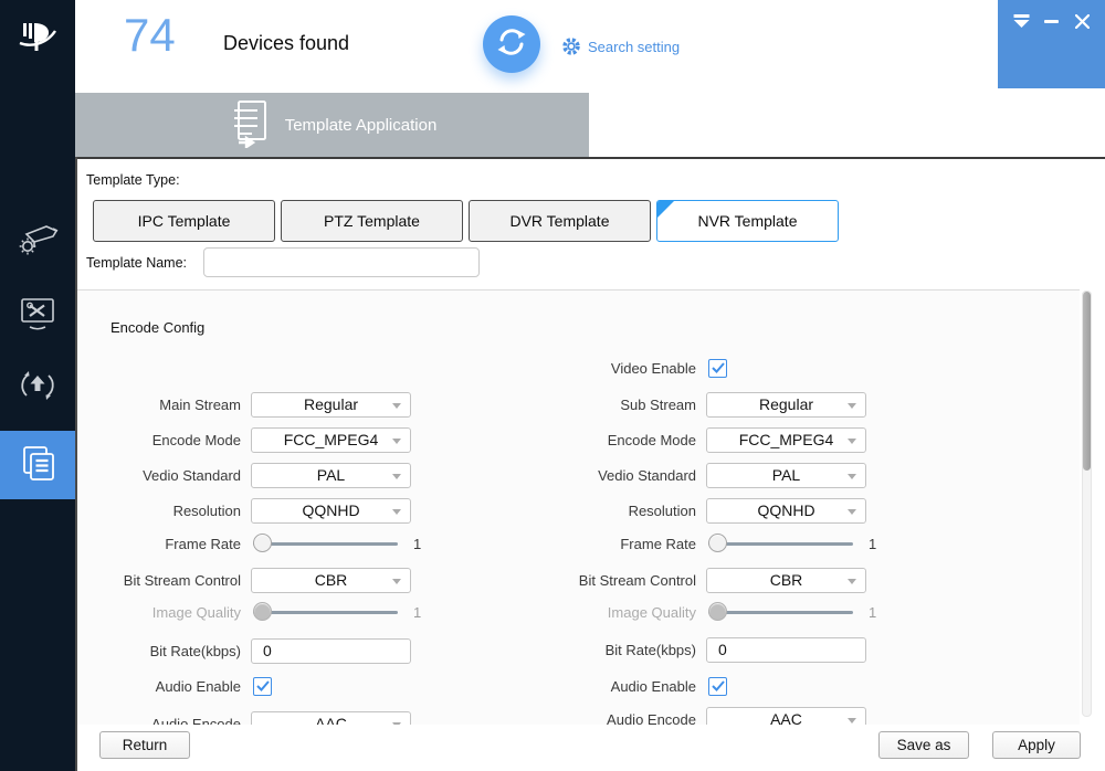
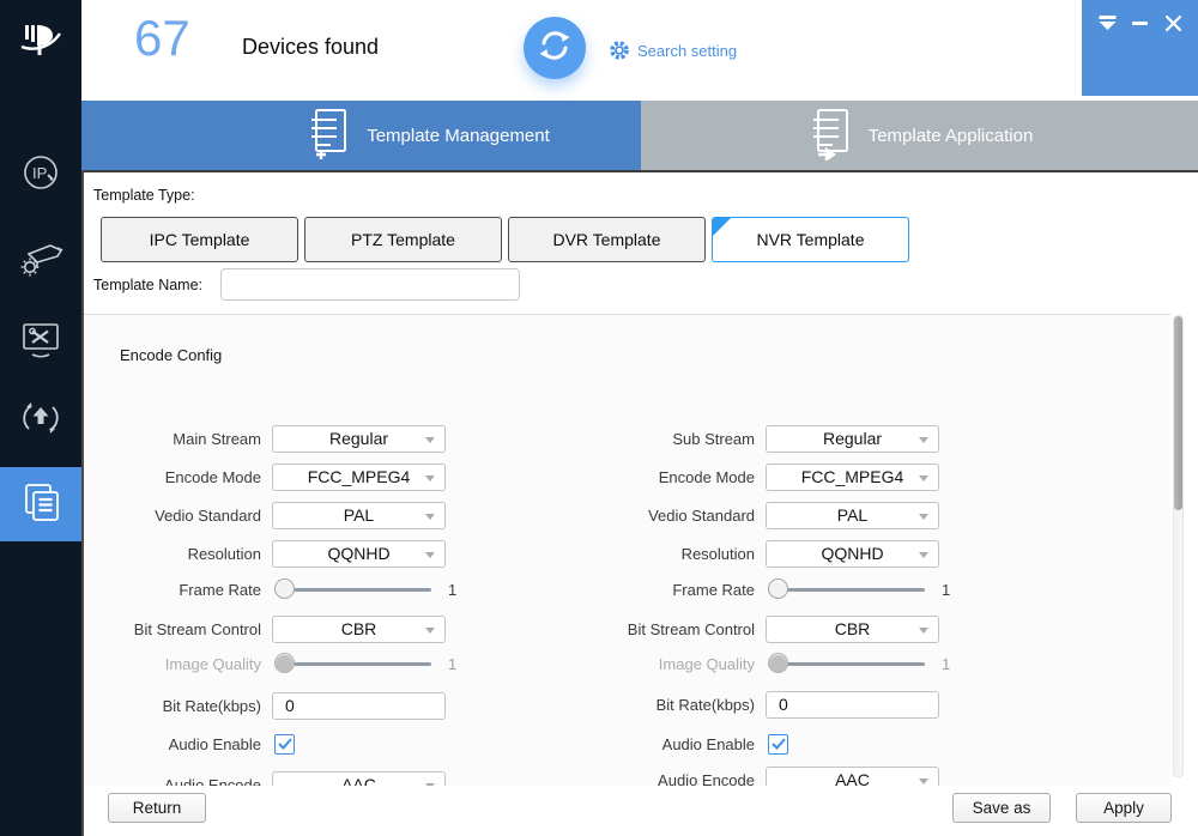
+ IP
- 74
+ 67
  Devices found
  Search setting
+ Template Management
  Template Application
  Template Type:
  IPC Template
  PTZ Template
  DVR Template
  NVR Template
  Template Name:
  Encode Config
  Main Stream
  Regular
  Encode Mode
  FCC_MPEG4
  Vedio Standard
  PAL
  Resolution
  QQNHD
  Frame Rate
  1
  Bit Stream Control
  CBR
  Image Quality
  1
  Bit Rate(kbps)
  0
  Audio Enable
  Audio Encode
  AAC
- Video Enable
  Sub Stream
  Regular
  Encode Mode
  FCC_MPEG4
  Vedio Standard
  PAL
  Resolution
  QQNHD
  Frame Rate
  1
  Bit Stream Control
  CBR
  Image Quality
  1
  Bit Rate(kbps)
  0
  Audio Enable
  Audio Encode
  AAC
  Return
  Save as
  Apply
